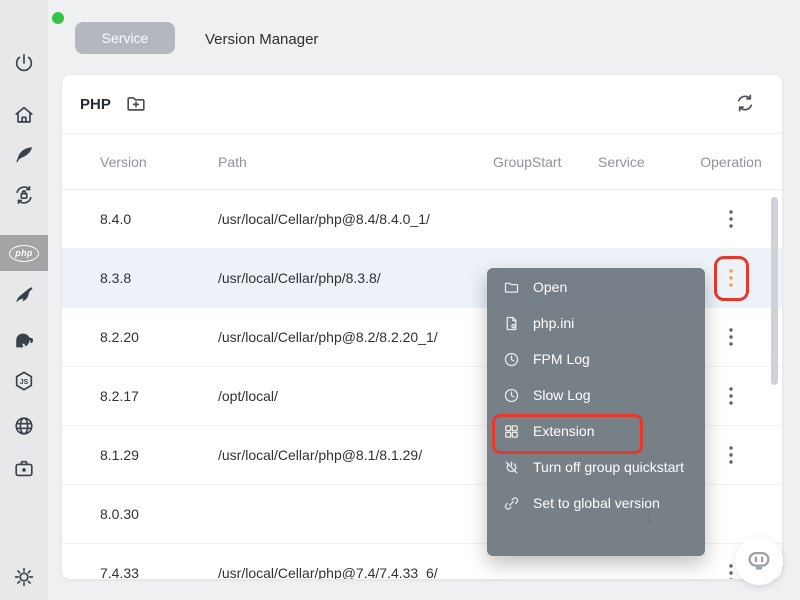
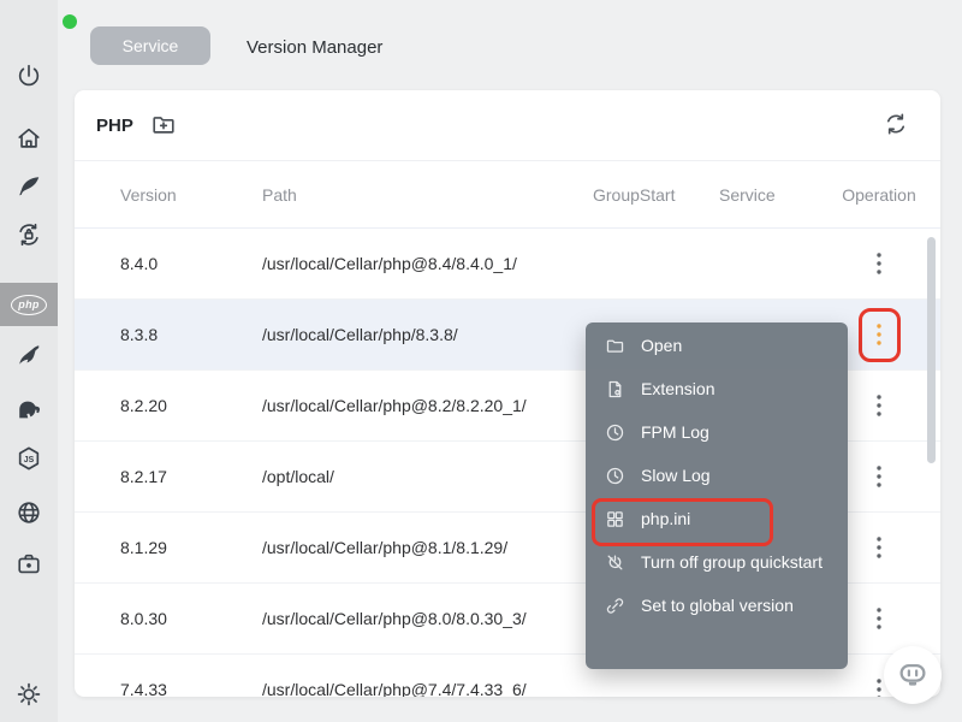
  Service
  Version Manager
  php
  PHP
  Version
  Path
  GroupStart
  Service
  Operation
  8.4.0
  /usr/local/Cellar/php@8.4/8.4.0_1/
  8.3.8
  /usr/local/Cellar/php/8.3.8/
  8.2.20
  /usr/local/Cellar/php@8.2/8.2.20_1/
  8.2.17
  /opt/local/
  8.1.29
  /usr/local/Cellar/php@8.1/8.1.29/
  8.0.30
+ /usr/local/Cellar/php@8.0/8.0.30_3/
  7.4.33
  /usr/local/Cellar/php@7.4/7.4.33_6/
  Open
- php.ini
+ Extension
  FPM Log
  Slow Log
- Extension
+ php.ini
  Turn off group quickstart
  Set to global version
